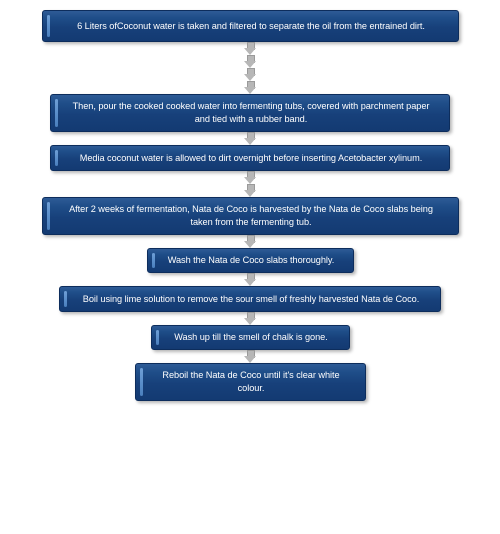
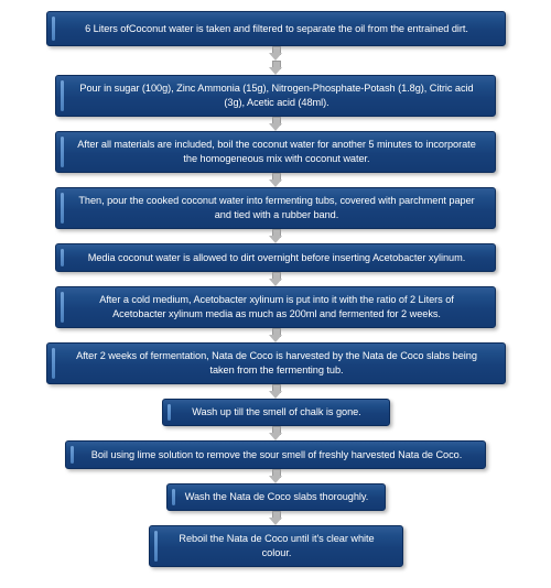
  6 Liters ofCoconut water is taken and filtered to separate the oil from the entrained dirt.
+ Pour in sugar (100g), Zinc Ammonia (15g), Nitrogen-Phosphate-Potash (1.8g), Citric acid (3g), Acetic acid (48ml).
+ After all materials are included, boil the coconut water for another 5 minutes to incorporate the homogeneous mix with coconut water.
- Then, pour the cooked cooked water into fermenting tubs, covered with parchment paper and tied with a rubber band.
+ Then, pour the cooked coconut water into fermenting tubs, covered with parchment paper and tied with a rubber band.
  Media coconut water is allowed to dirt overnight before inserting Acetobacter xylinum.
+ After a cold medium, Acetobacter xylinum is put into it with the ratio of 2 Liters of Acetobacter xylinum media as much as 200ml and fermented for 2 weeks.
  After 2 weeks of fermentation, Nata de Coco is harvested by the Nata de Coco slabs being taken from the fermenting tub.
- Wash the Nata de Coco slabs thoroughly.
+ Wash up till the smell of chalk is gone.
  Boil using lime solution to remove the sour smell of freshly harvested Nata de Coco.
- Wash up till the smell of chalk is gone.
+ Wash the Nata de Coco slabs thoroughly.
  Reboil the Nata de Coco until it's clear white colour.
